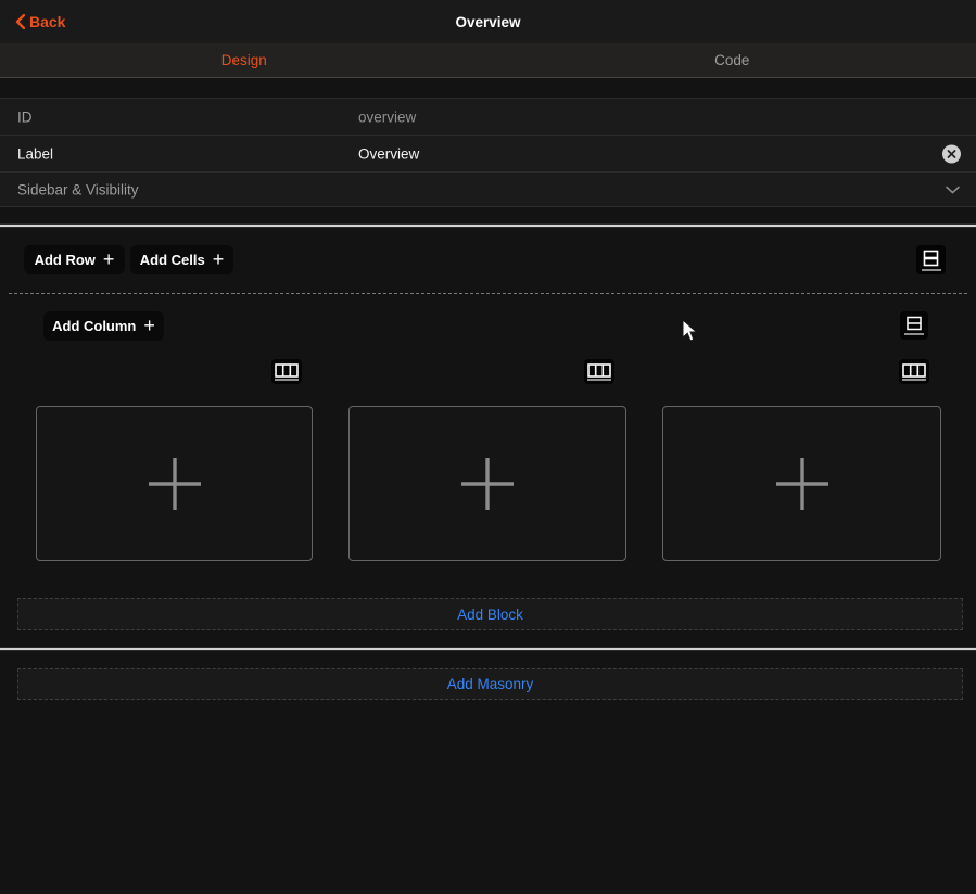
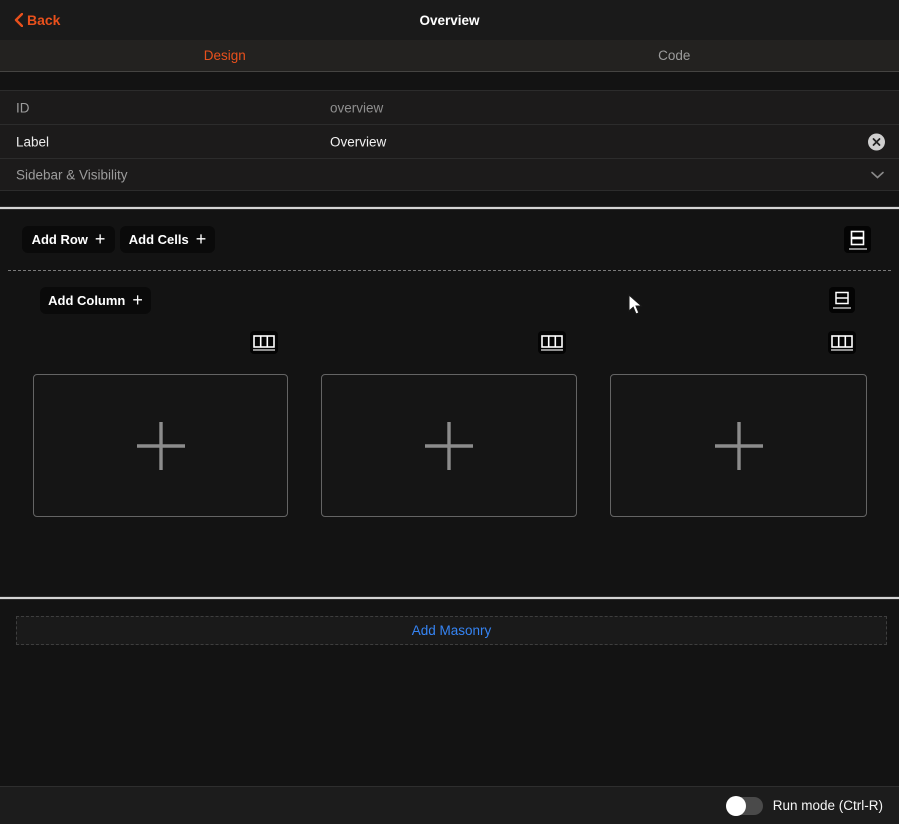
  Back
  Overview
  Design
  Code
  ID
  overview
  Label
  Overview
  Sidebar & Visibility
  Add Row
  +
  Add Cells
  +
  Add Column
  +
- Add Block
  Add Masonry
+ Run mode (Ctrl-R)
